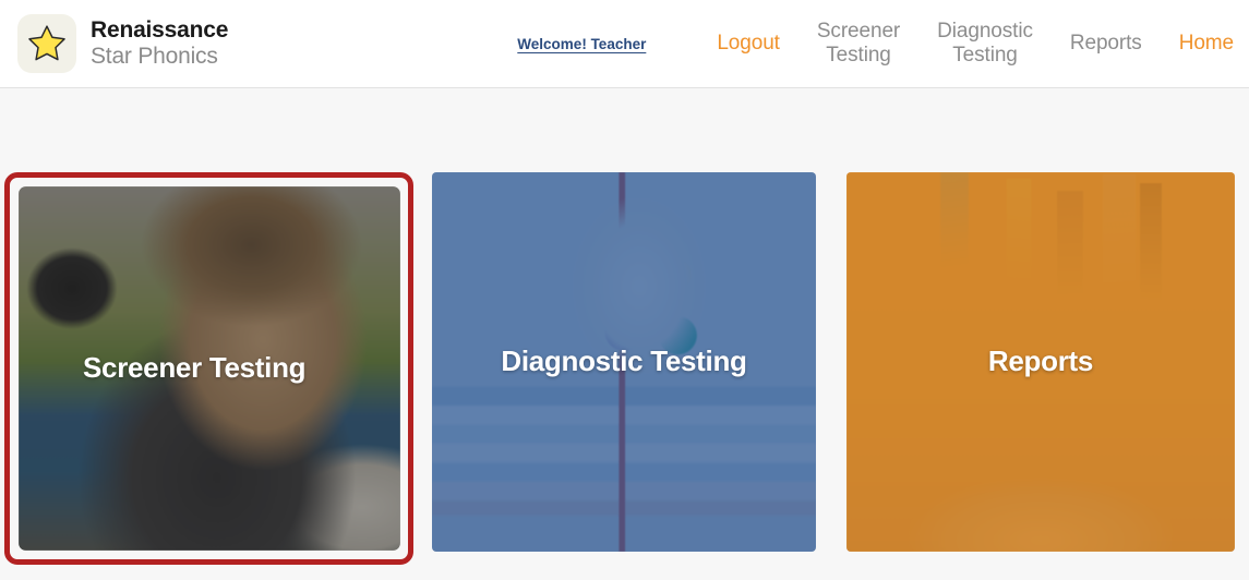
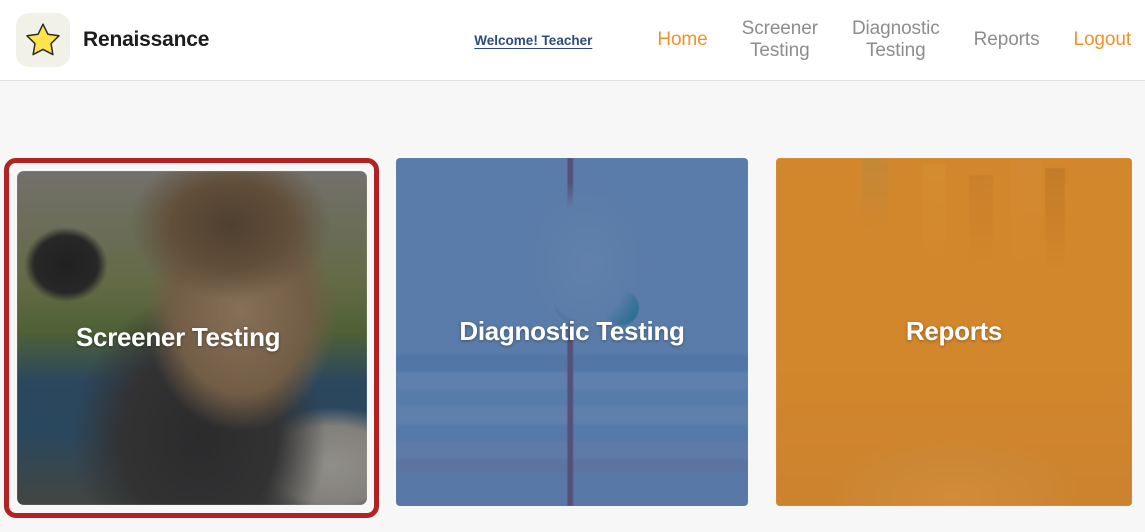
  Renaissance
- Star Phonics
  Welcome! Teacher
- Logout
+ Home
  Screener
  Testing
  Diagnostic
  Testing
  Reports
- Home
+ Logout
  Screener Testing
  Diagnostic Testing
  Reports
